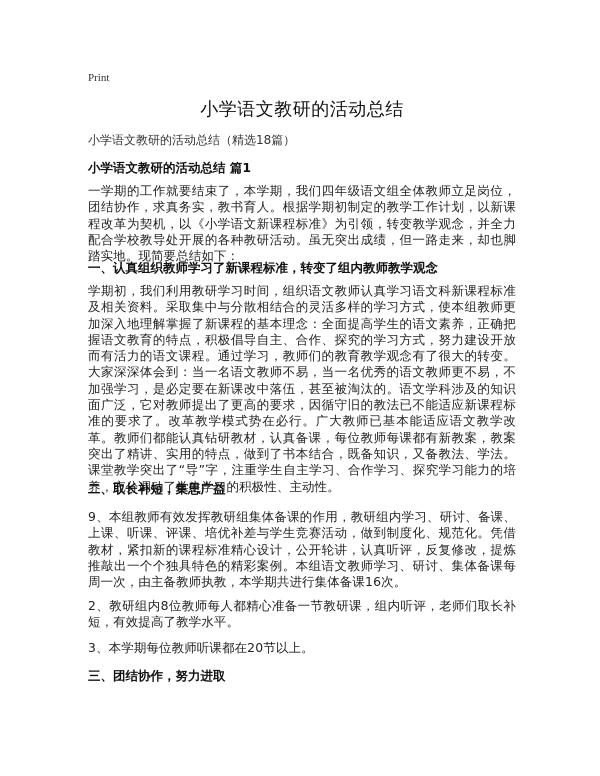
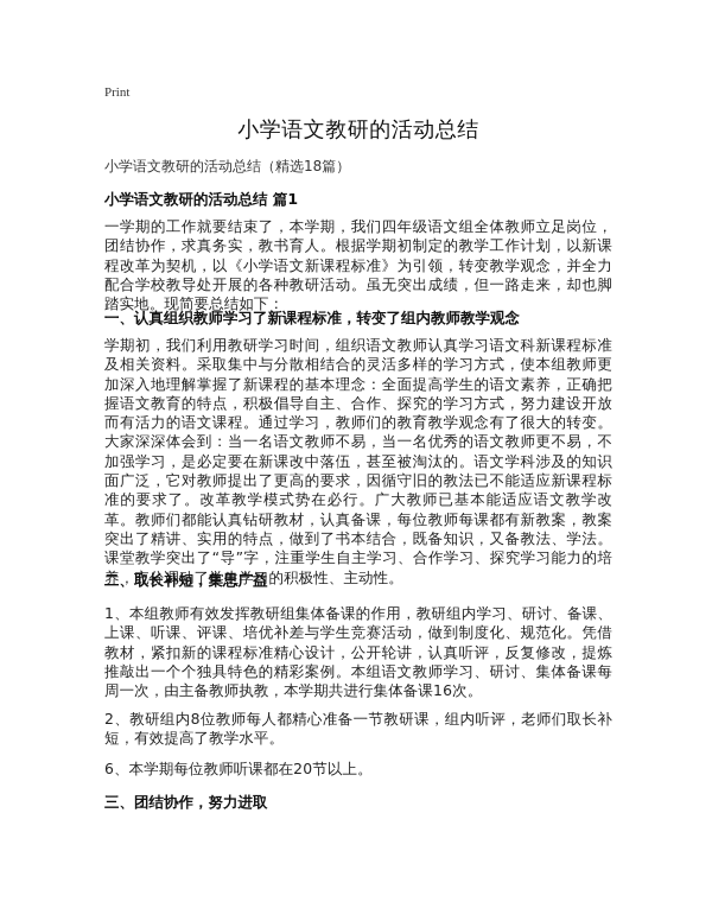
  Print
  小学语文教研的活动总结
  小学语文教研的活动总结（精选18篇）
  小学语文教研的活动总结 篇1
  一学期的工作就要结束了，本学期，我们四年级语文组全体教师立足岗位，团结协作，求真务实，教书育人。根据学期初制定的教学工作计划，以新课程改革为契机，以《小学语文新课程标准》为引领，转变教学观念，并全力配合学校教导处开展的各种教研活动。虽无突出成绩，但一路走来，却也脚踏实地。现简要总结如下：
  一、认真组织教师学习了新课程标准，转变了组内教师教学观念
  学期初，我们利用教研学习时间，组织语文教师认真学习语文科新课程标准及相关资料。采取集中与分散相结合的灵活多样的学习方式，使本组教师更加深入地理解掌握了新课程的基本理念：全面提高学生的语文素养，正确把握语文教育的特点，积极倡导自主、合作、探究的学习方式，努力建设开放而有活力的语文课程。通过学习，教师们的教育教学观念有了很大的转变。大家深深体会到：当一名语文教师不易，当一名优秀的语文教师更不易，不加强学习，是必定要在新课改中落伍，甚至被淘汰的。语文学科涉及的知识面广泛，它对教师提出了更高的要求，因循守旧的教法已不能适应新课程标准的要求了。改革教学模式势在必行。广大教师已基本能适应语文教学改革。教师们都能认真钻研教材，认真备课，每位教师每课都有新教案，教案突出了精讲、实用的特点，做到了书本结合，既备知识，又备教法、学法。课堂教学突出了“导”字，注重学生自主学习、合作学习、探究学习能力的培养，充分调动了学生学习的积极性、主动性。
  二、取长补短，集思广益
- 9、本组教师有效发挥教研组集体备课的作用，教研组内学习、研讨、备课、上课、听课、评课、培优补差与学生竞赛活动，做到制度化、规范化。凭借教材，紧扣新的课程标准精心设计，公开轮讲，认真听评，反复修改，提炼推敲出一个个独具特色的精彩案例。本组语文教师学习、研讨、集体备课每周一次，由主备教师执教，本学期共进行集体备课16次。
+ 1、本组教师有效发挥教研组集体备课的作用，教研组内学习、研讨、备课、上课、听课、评课、培优补差与学生竞赛活动，做到制度化、规范化。凭借教材，紧扣新的课程标准精心设计，公开轮讲，认真听评，反复修改，提炼推敲出一个个独具特色的精彩案例。本组语文教师学习、研讨、集体备课每周一次，由主备教师执教，本学期共进行集体备课16次。
  2、教研组内8位教师每人都精心准备一节教研课，组内听评，老师们取长补短，有效提高了教学水平。
- 3、本学期每位教师听课都在20节以上。
+ 6、本学期每位教师听课都在20节以上。
  三、团结协作，努力进取
